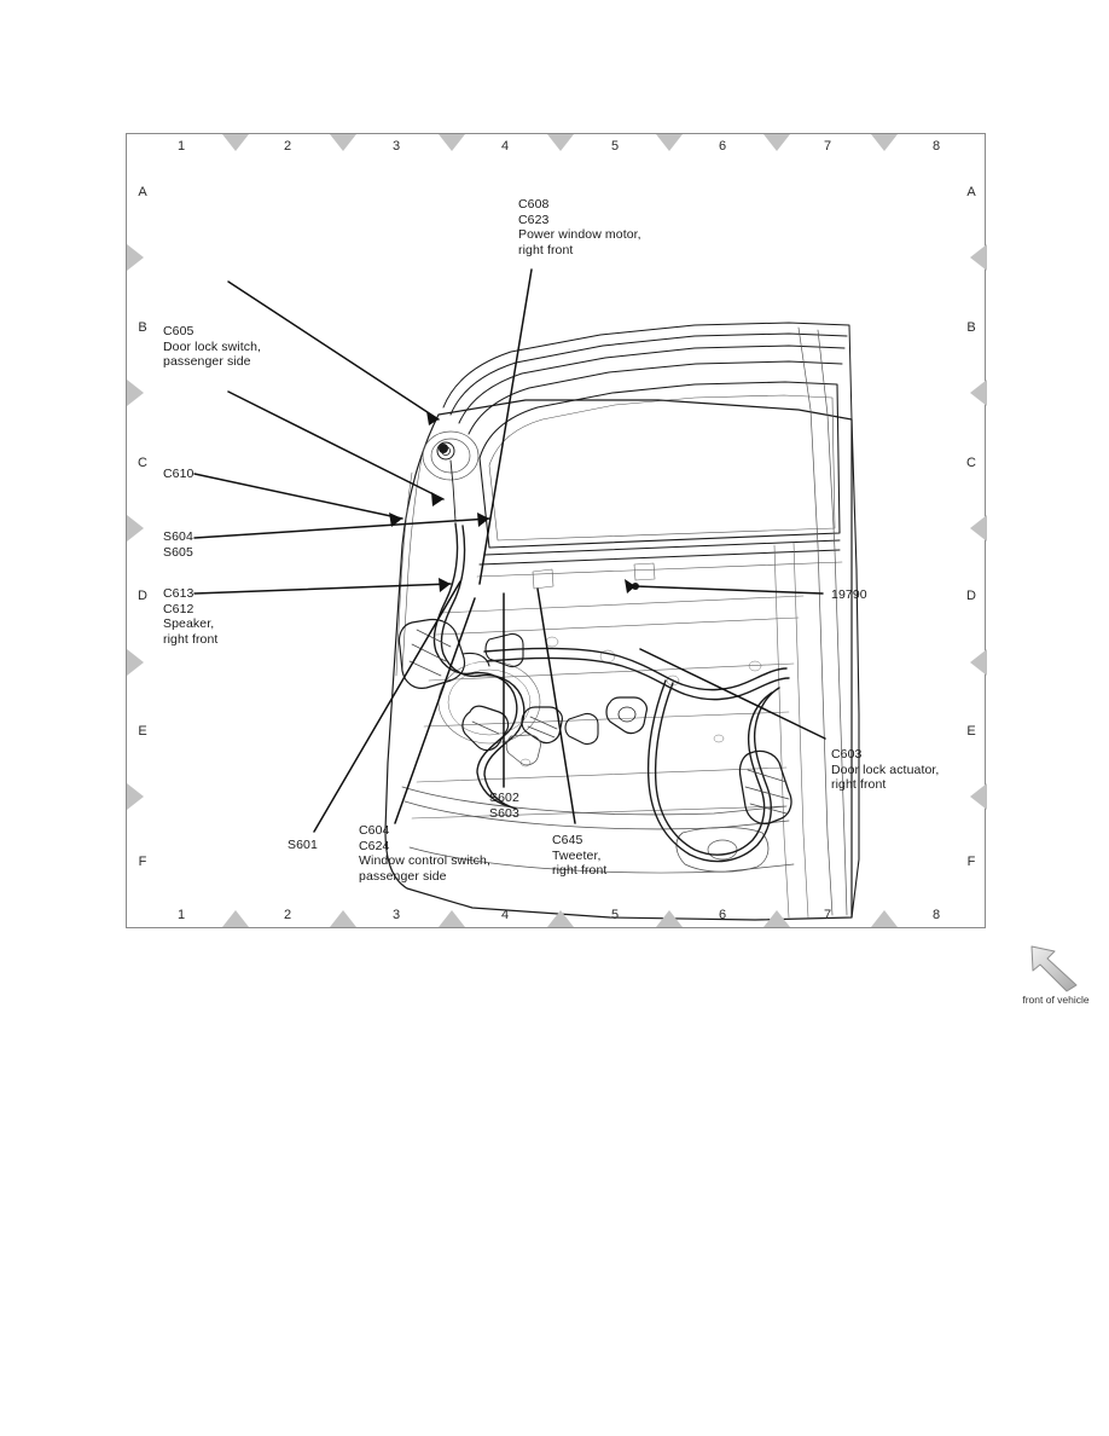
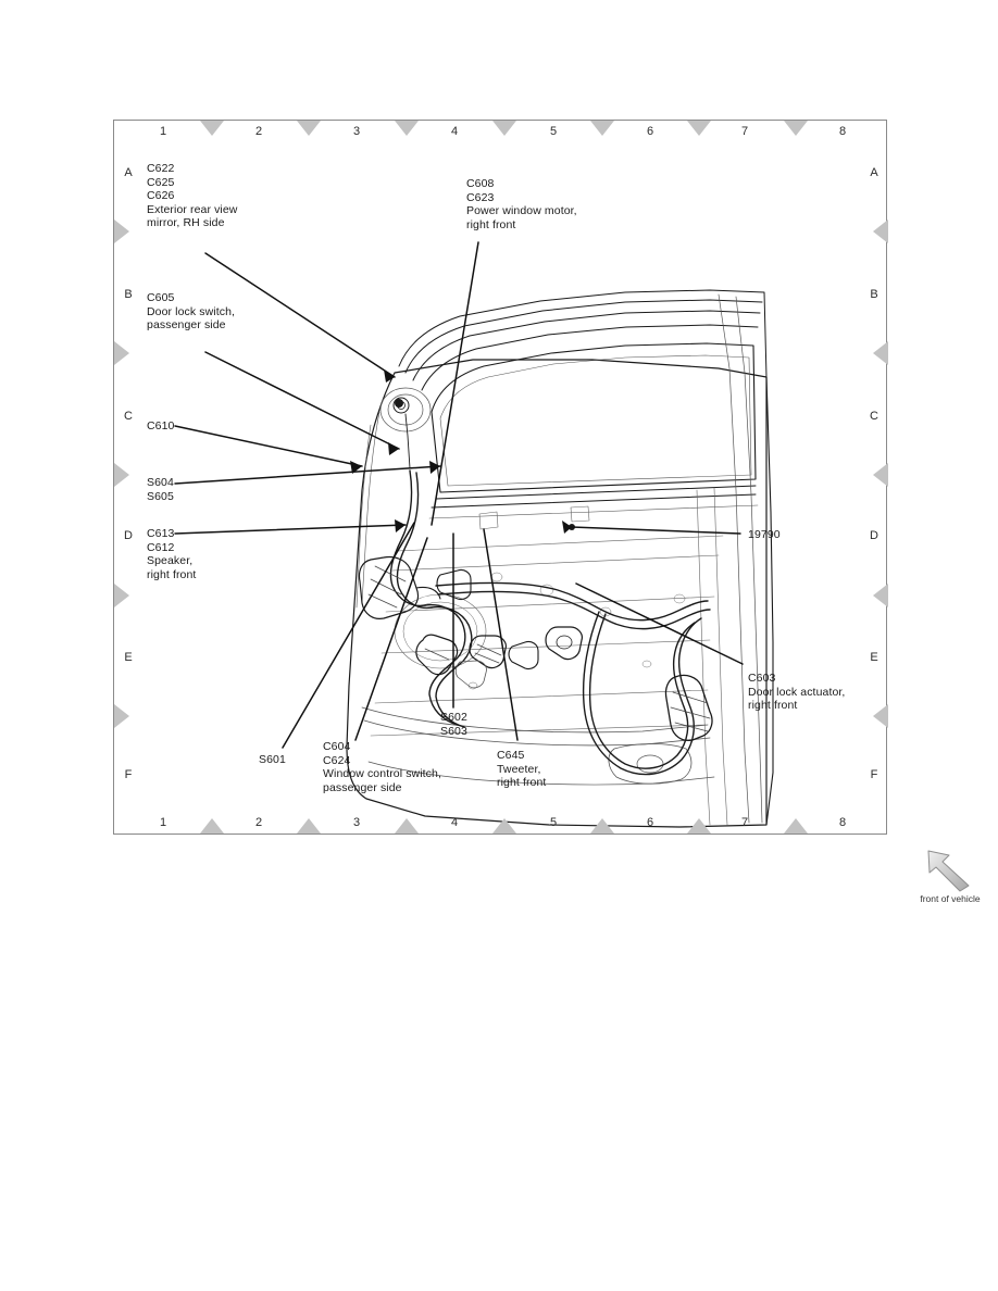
  1
  2
  3
  4
  5
  6
  7
  8
  1
  2
  3
  4
  5
  6
  7
  8
  A
  B
  C
  D
  E
  F
  A
  B
  C
  D
  E
  F
+ C622
+ C625
+ C626
+ Exterior rear view
+ mirror, RH side
  C605
  Door lock switch,
  passenger side
  C610
  S604
  S605
  C613
  C612
  Speaker,
  right front
  S601
  C604
  C624
  Window control switch,
  passenger side
  S602
  S603
  C645
  Tweeter,
  right front
  C608
  C623
  Power window motor,
  right front
  19790
  C603
  Door lock actuator,
  right front
  front of vehicle
